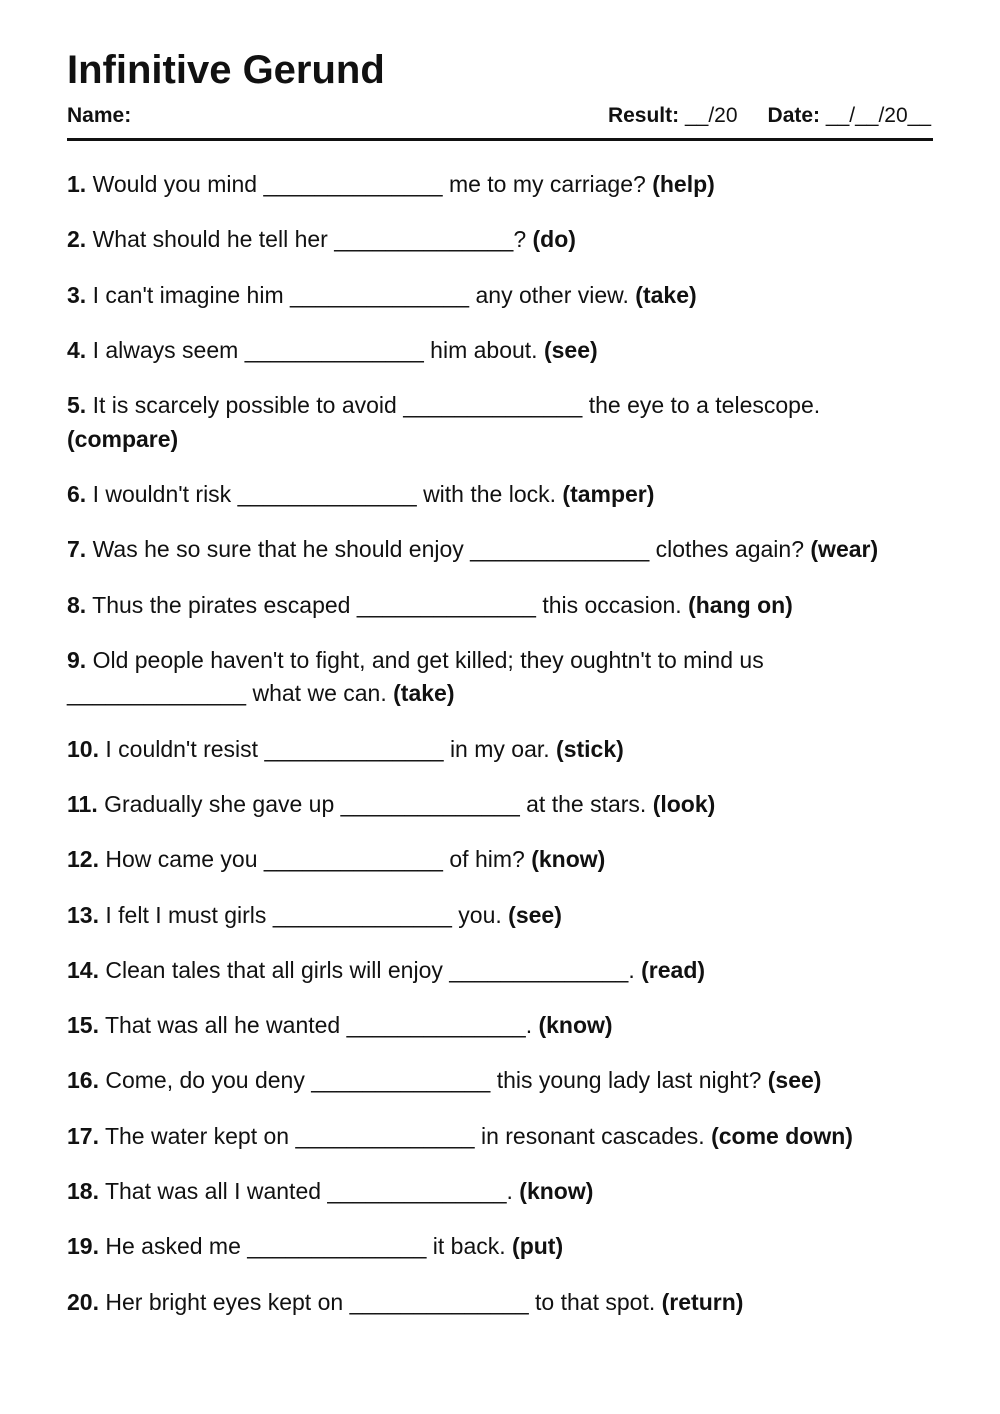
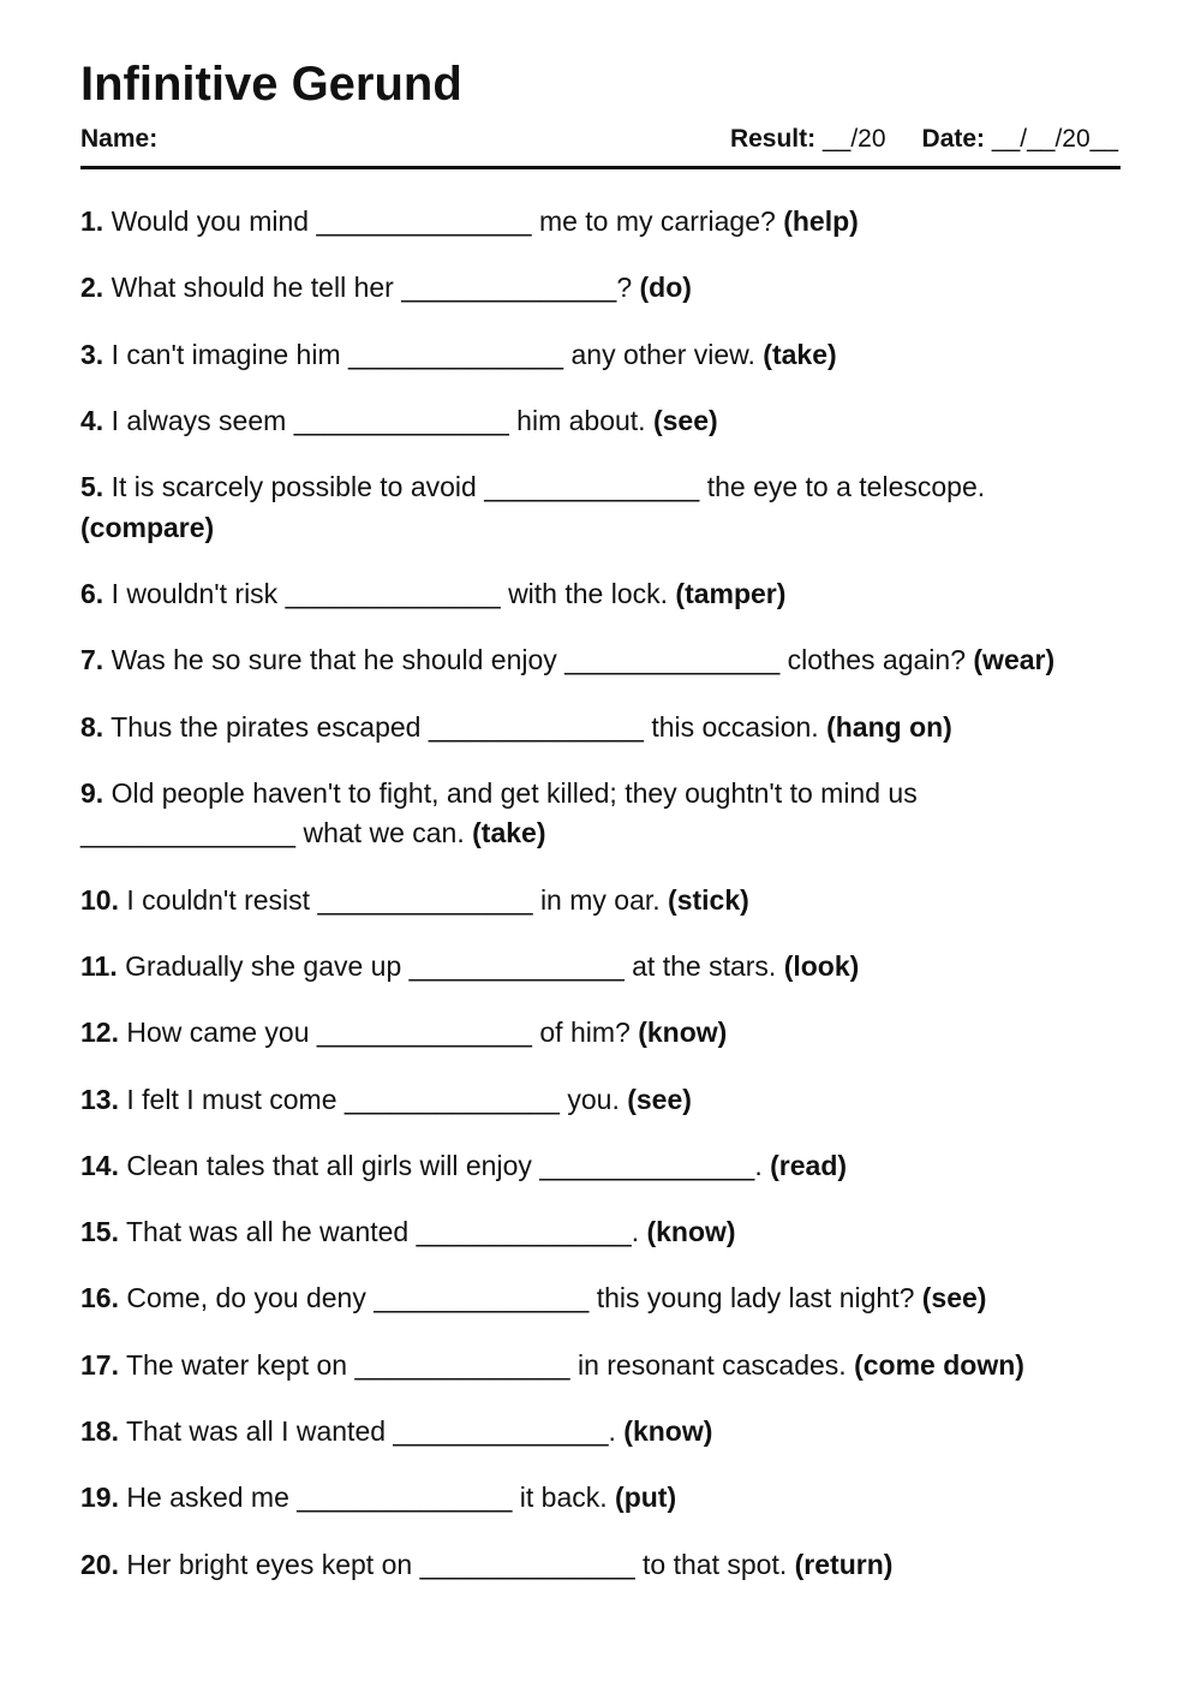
  Infinitive Gerund
  Name:
  Result: __/20 Date: __/__/20__
  1. Would you mind ______________ me to my carriage? (help)
  2. What should he tell her ______________? (do)
  3. I can't imagine him ______________ any other view. (take)
  4. I always seem ______________ him about. (see)
  5. It is scarcely possible to avoid ______________ the eye to a telescope. (compare)
  6. I wouldn't risk ______________ with the lock. (tamper)
  7. Was he so sure that he should enjoy ______________ clothes again? (wear)
  8. Thus the pirates escaped ______________ this occasion. (hang on)
  9. Old people haven't to fight, and get killed; they oughtn't to mind us ______________ what we can. (take)
  10. I couldn't resist ______________ in my oar. (stick)
  11. Gradually she gave up ______________ at the stars. (look)
  12. How came you ______________ of him? (know)
- 13. I felt I must girls ______________ you. (see)
+ 13. I felt I must come ______________ you. (see)
  14. Clean tales that all girls will enjoy ______________. (read)
  15. That was all he wanted ______________. (know)
  16. Come, do you deny ______________ this young lady last night? (see)
  17. The water kept on ______________ in resonant cascades. (come down)
  18. That was all I wanted ______________. (know)
  19. He asked me ______________ it back. (put)
  20. Her bright eyes kept on ______________ to that spot. (return)
